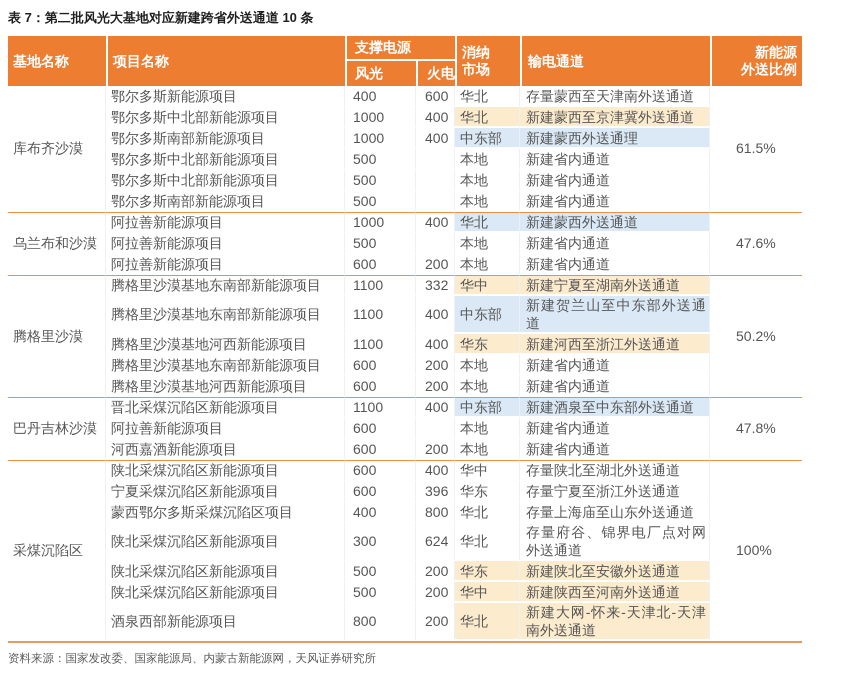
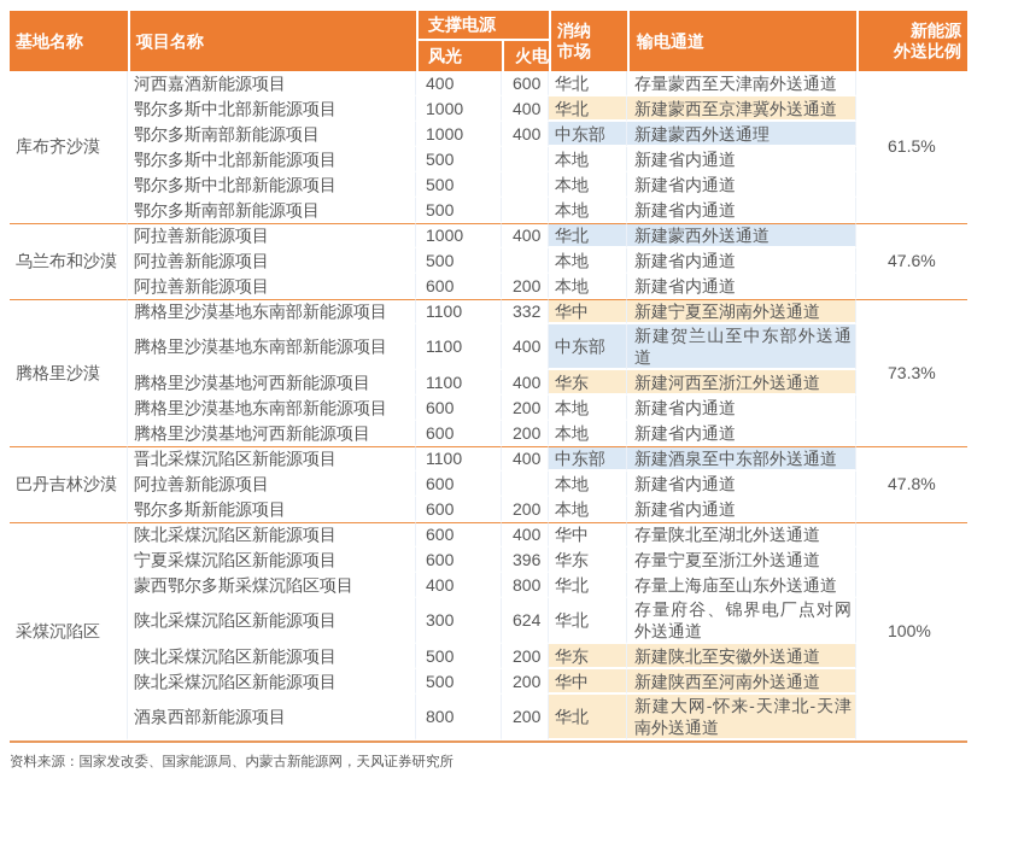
- 表 7：第二批风光大基地对应新建跨省外送通道 10 条
  基地名称	项目名称	支撑电源	消纳 市场	输电通道	新能源 外送比例
  风光	火电
- 库布齐沙漠	鄂尔多斯新能源项目	400	600	华北	存量蒙西至天津南外送通道	61.5%
+ 库布齐沙漠	河西嘉酒新能源项目	400	600	华北	存量蒙西至天津南外送通道	61.5%
  鄂尔多斯中北部新能源项目	1000	400	华北	新建蒙西至京津冀外送通道
  鄂尔多斯南部新能源项目	1000	400	中东部	新建蒙西外送通理
  鄂尔多斯中北部新能源项目	500		本地	新建省内通道
  鄂尔多斯中北部新能源项目	500		本地	新建省内通道
  鄂尔多斯南部新能源项目	500		本地	新建省内通道
  乌兰布和沙漠	阿拉善新能源项目	1000	400	华北	新建蒙西外送通道	47.6%
  阿拉善新能源项目	500		本地	新建省内通道
  阿拉善新能源项目	600	200	本地	新建省内通道
- 腾格里沙漠	腾格里沙漠基地东南部新能源项目	1100	332	华中	新建宁夏至湖南外送通道	50.2%
+ 腾格里沙漠	腾格里沙漠基地东南部新能源项目	1100	332	华中	新建宁夏至湖南外送通道	73.3%
  腾格里沙漠基地东南部新能源项目	1100	400	中东部	新建贺兰山至中东部外送通道
  腾格里沙漠基地河西新能源项目	1100	400	华东	新建河西至浙江外送通道
  腾格里沙漠基地东南部新能源项目	600	200	本地	新建省内通道
  腾格里沙漠基地河西新能源项目	600	200	本地	新建省内通道
  巴丹吉林沙漠	晋北采煤沉陷区新能源项目	1100	400	中东部	新建酒泉至中东部外送通道	47.8%
  阿拉善新能源项目	600		本地	新建省内通道
- 河西嘉酒新能源项目	600	200	本地	新建省内通道
+ 鄂尔多斯新能源项目	600	200	本地	新建省内通道
  采煤沉陷区	陕北采煤沉陷区新能源项目	600	400	华中	存量陕北至湖北外送通道	100%
  宁夏采煤沉陷区新能源项目	600	396	华东	存量宁夏至浙江外送通道
  蒙西鄂尔多斯采煤沉陷区项目	400	800	华北	存量上海庙至山东外送通道
  陕北采煤沉陷区新能源项目	300	624	华北	存量府谷、锦界电厂点对网外送通道
  陕北采煤沉陷区新能源项目	500	200	华东	新建陕北至安徽外送通道
  陕北采煤沉陷区新能源项目	500	200	华中	新建陕西至河南外送通道
  酒泉西部新能源项目	800	200	华北	新建大网-怀来-天津北-天津南外送通道
  资料来源：国家发改委、国家能源局、内蒙古新能源网，天风证券研究所
